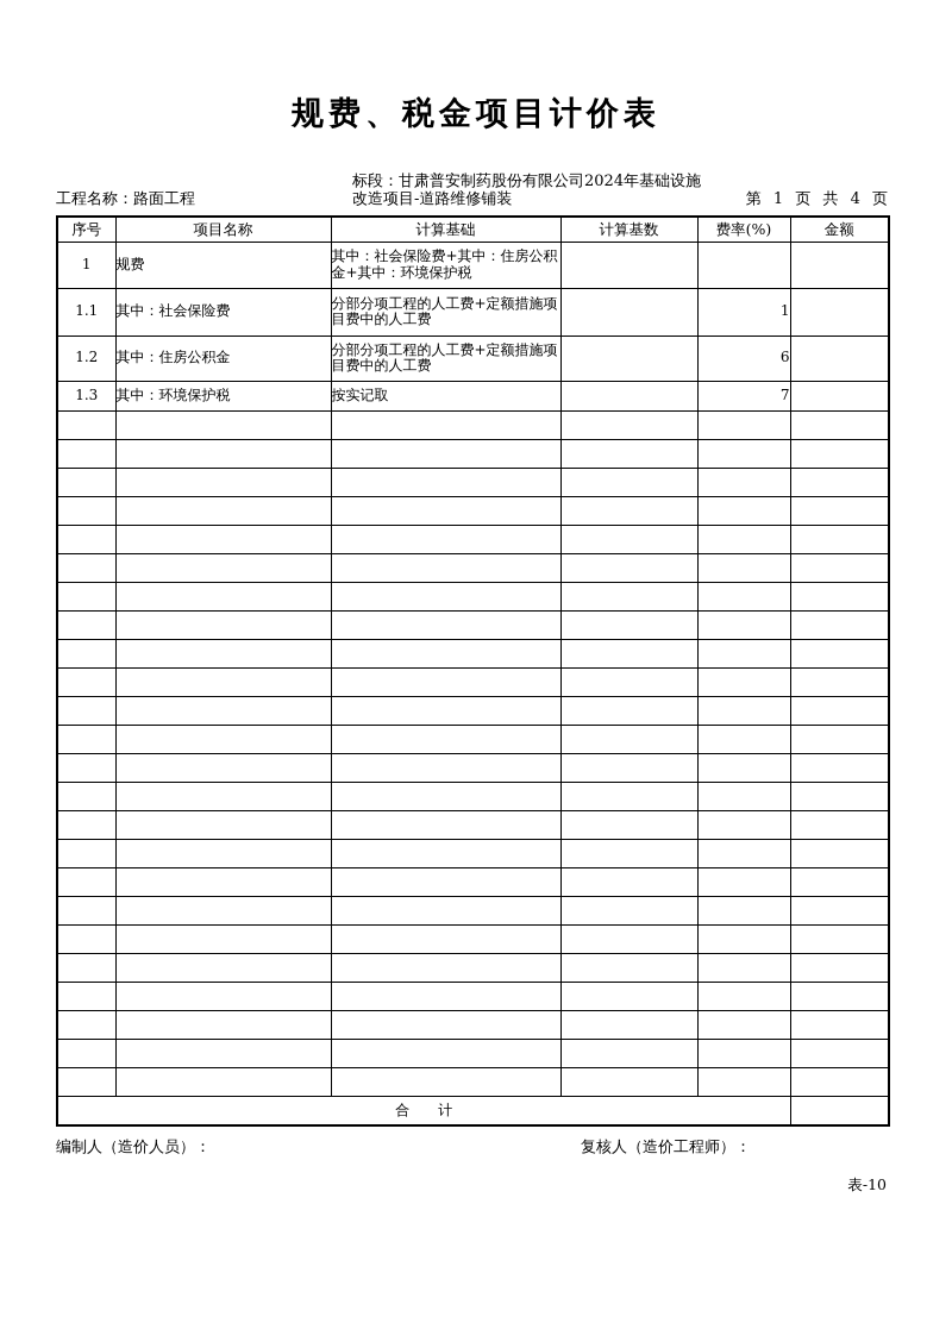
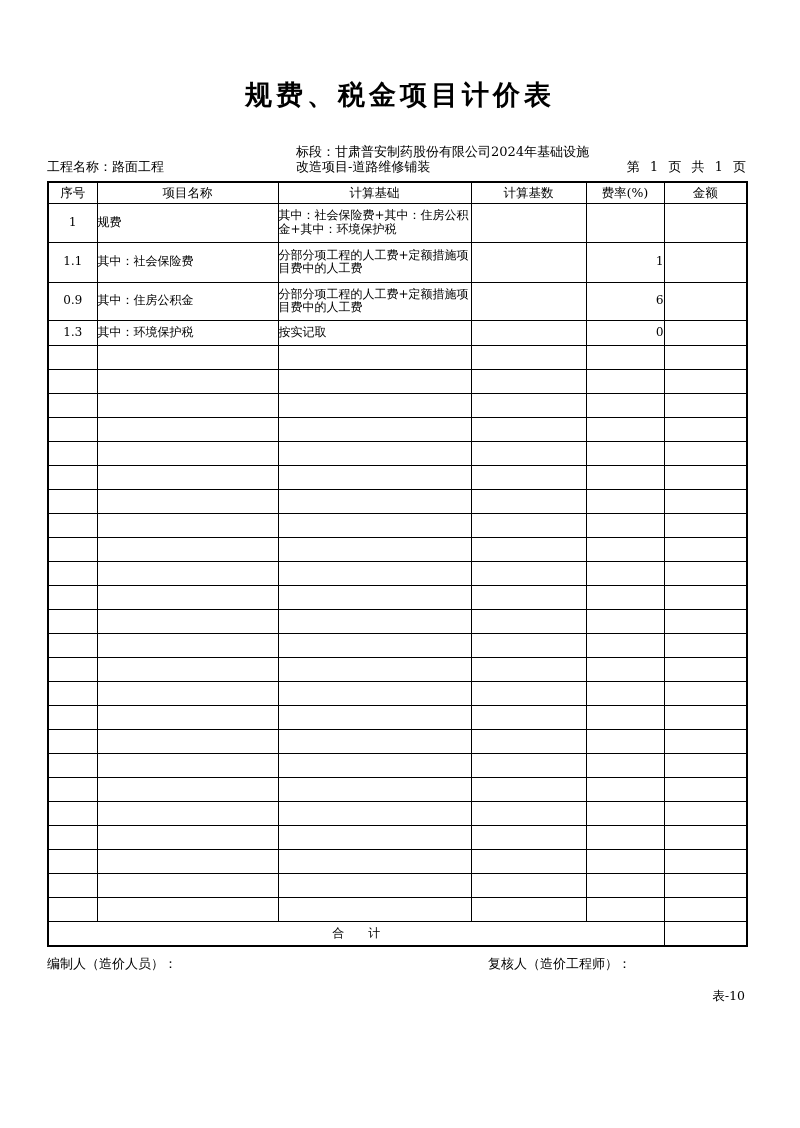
  规费、税金项目计价表
  工程名称：路面工程
  标段：甘肃普安制药股份有限公司2024年基础设施改造项目-道路维修铺装
- 第 1 页 共 4 页
+ 第 1 页 共 1 页
  序号	项目名称	计算基础	计算基数	费率(%)	金额
  1	规费	其中：社会保险费+其中：住房公积金+其中：环境保护税
  1.1	其中：社会保险费	分部分项工程的人工费+定额措施项目费中的人工费		1
- 1.2	其中：住房公积金	分部分项工程的人工费+定额措施项目费中的人工费		6
+ 0.9	其中：住房公积金	分部分项工程的人工费+定额措施项目费中的人工费		6
- 1.3	其中：环境保护税	按实记取		7
+ 1.3	其中：环境保护税	按实记取		0
  合 计
  编制人（造价人员）：
  复核人（造价工程师）：
  表-10
